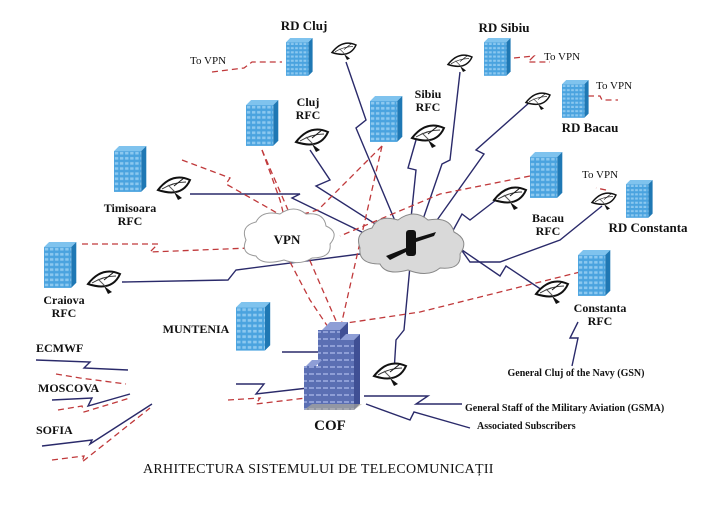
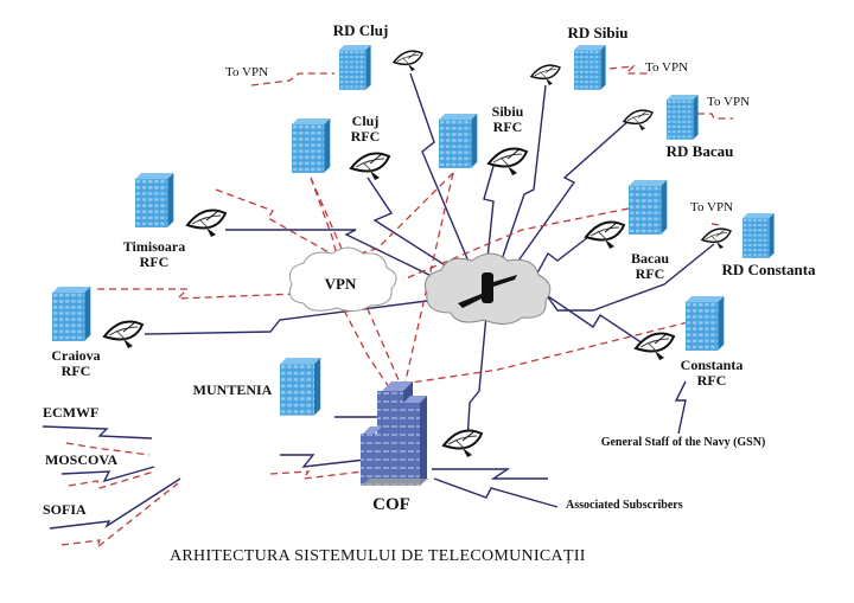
  VPN
  RD Cluj
  RD Sibiu
  RD Bacau
  RD Constanta
  Cluj
  RFC
  Sibiu
  RFC
  Timisoara
  RFC
  Bacau
  RFC
  Craiova
  RFC
  Constanta
  RFC
  MUNTENIA
  COF
  To VPN
  To VPN
  To VPN
  To VPN
  ECMWF
  MOSCOVA
  SOFIA
- General Cluj of the Navy (GSN)
+ General Staff of the Navy (GSN)
- General Staff of the Military Aviation (GSMA)
  Associated Subscribers
  ARHITECTURA SISTEMULUI DE TELECOMUNICAȚII
